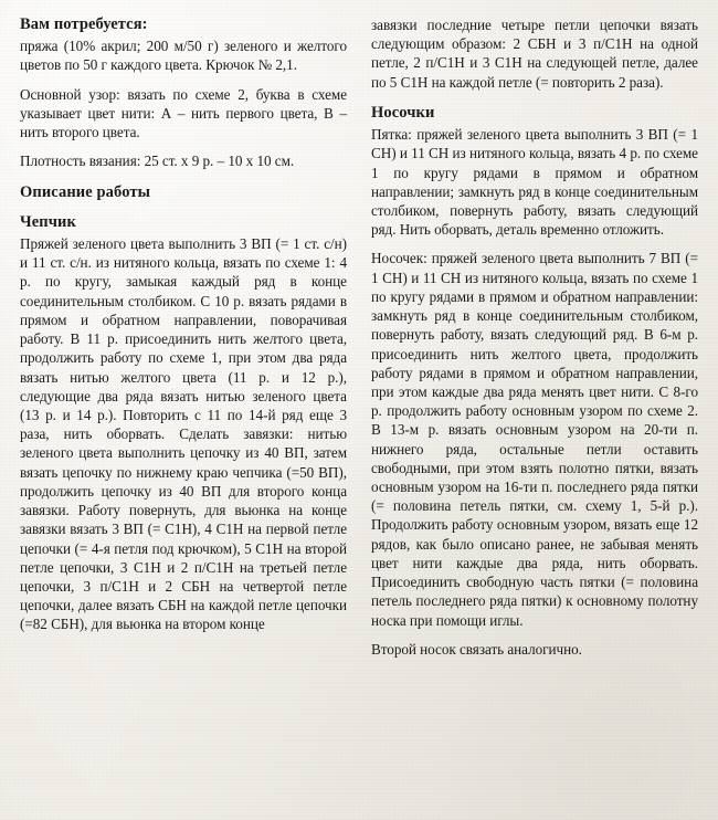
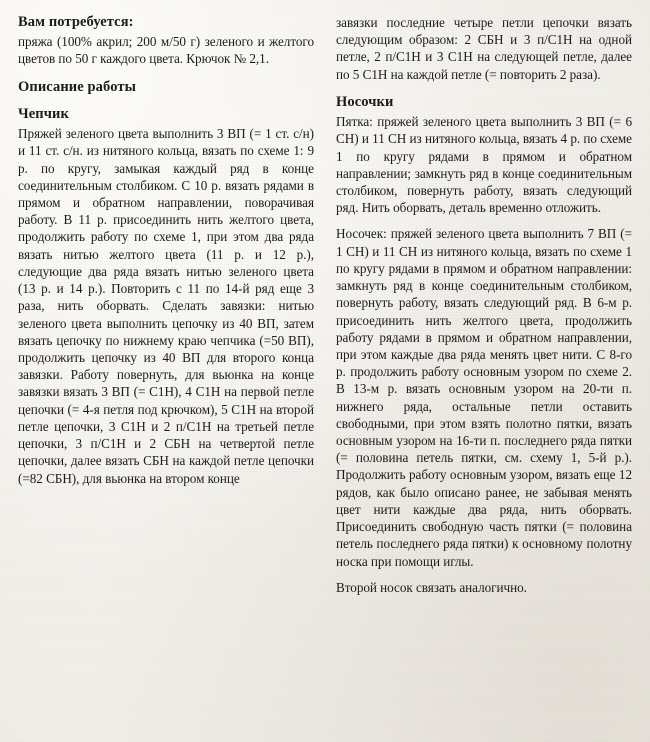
  Вам потребуется:
- пряжа (10% акрил; 200 м/50 г) зеленого и желтого цветов по 50 г каждого цвета. Крючок № 2,1.
+ пряжа (100% акрил; 200 м/50 г) зеленого и желтого цветов по 50 г каждого цвета. Крючок № 2,1.
- Основной узор: вязать по схеме 2, буква в схеме указывает цвет нити: А – нить первого цвета, В – нить второго цвета.
- Плотность вязания: 25 ст. х 9 р. – 10 х 10 см.
  Описание работы
  Чепчик
- Пряжей зеленого цвета выполнить 3 ВП (= 1 ст. с/н) и 11 ст. с/н. из нитяного кольца, вязать по схеме 1: 4 р. по кругу, замыкая каждый ряд в конце соединительным столбиком. С 10 р. вязать рядами в прямом и обратном направлении, поворачивая работу. В 11 р. присоединить нить желтого цвета, продолжить работу по схеме 1, при этом два ряда вязать нитью желтого цвета (11 р. и 12 р.), следующие два ряда вязать нитью зеленого цвета (13 р. и 14 р.). Повторить с 11 по 14-й ряд еще 3 раза, нить оборвать. Сделать завязки: нитью зеленого цвета выполнить цепочку из 40 ВП, затем вязать цепочку по нижнему краю чепчика (=50 ВП), продолжить цепочку из 40 ВП для второго конца завязки. Работу повернуть, для вьюнка на конце завязки вязать 3 ВП (= С1Н), 4 С1Н на первой петле цепочки (= 4-я петля под крючком), 5 С1Н на второй петле цепочки, 3 С1Н и 2 п/С1Н на третьей петле цепочки, 3 п/С1Н и 2 СБН на четвертой петле цепочки, далее вязать СБН на каждой петле цепочки (=82 СБН), для вьюнка на втором конце
+ Пряжей зеленого цвета выполнить 3 ВП (= 1 ст. с/н) и 11 ст. с/н. из нитяного кольца, вязать по схеме 1: 9 р. по кругу, замыкая каждый ряд в конце соединительным столбиком. С 10 р. вязать рядами в прямом и обратном направлении, поворачивая работу. В 11 р. присоединить нить желтого цвета, продолжить работу по схеме 1, при этом два ряда вязать нитью желтого цвета (11 р. и 12 р.), следующие два ряда вязать нитью зеленого цвета (13 р. и 14 р.). Повторить с 11 по 14-й ряд еще 3 раза, нить оборвать. Сделать завязки: нитью зеленого цвета выполнить цепочку из 40 ВП, затем вязать цепочку по нижнему краю чепчика (=50 ВП), продолжить цепочку из 40 ВП для второго конца завязки. Работу повернуть, для вьюнка на конце завязки вязать 3 ВП (= С1Н), 4 С1Н на первой петле цепочки (= 4-я петля под крючком), 5 С1Н на второй петле цепочки, 3 С1Н и 2 п/С1Н на третьей петле цепочки, 3 п/С1Н и 2 СБН на четвертой петле цепочки, далее вязать СБН на каждой петле цепочки (=82 СБН), для вьюнка на втором конце
  завязки последние четыре петли цепочки вязать следующим образом: 2 СБН и 3 п/С1Н на одной петле, 2 п/С1Н и 3 С1Н на следующей петле, далее по 5 С1Н на каждой петле (= повторить 2 раза).
  Носочки
- Пятка: пряжей зеленого цвета выполнить 3 ВП (= 1 СН) и 11 СН из нитяного кольца, вязать 4 р. по схеме 1 по кругу рядами в прямом и обратном направлении; замкнуть ряд в конце соединительным столбиком, повернуть работу, вязать следующий ряд. Нить оборвать, деталь временно отложить.
+ Пятка: пряжей зеленого цвета выполнить 3 ВП (= 6 СН) и 11 СН из нитяного кольца, вязать 4 р. по схеме 1 по кругу рядами в прямом и обратном направлении; замкнуть ряд в конце соединительным столбиком, повернуть работу, вязать следующий ряд. Нить оборвать, деталь временно отложить.
  Носочек: пряжей зеленого цвета выполнить 7 ВП (= 1 СН) и 11 СН из нитяного кольца, вязать по схеме 1 по кругу рядами в прямом и обратном направлении: замкнуть ряд в конце соединительным столбиком, повернуть работу, вязать следующий ряд. В 6-м р. присоединить нить желтого цвета, продолжить работу рядами в прямом и обратном направлении, при этом каждые два ряда менять цвет нити. С 8-го р. продолжить работу основным узором по схеме 2. В 13-м р. вязать основным узором на 20-ти п. нижнего ряда, остальные петли оставить свободными, при этом взять полотно пятки, вязать основным узором на 16-ти п. последнего ряда пятки (= половина петель пятки, см. схему 1, 5-й р.). Продолжить работу основным узором, вязать еще 12 рядов, как было описано ранее, не забывая менять цвет нити каждые два ряда, нить оборвать. Присоединить свободную часть пятки (= половина петель последнего ряда пятки) к основному полотну носка при помощи иглы.
  Второй носок связать аналогично.
